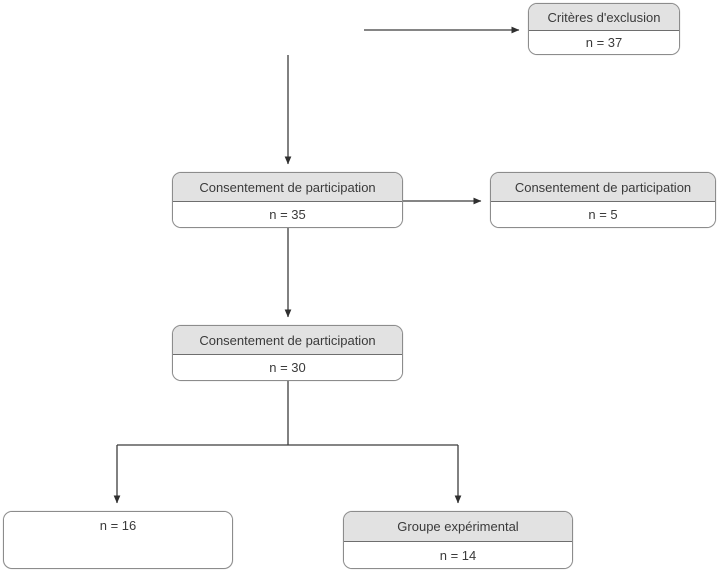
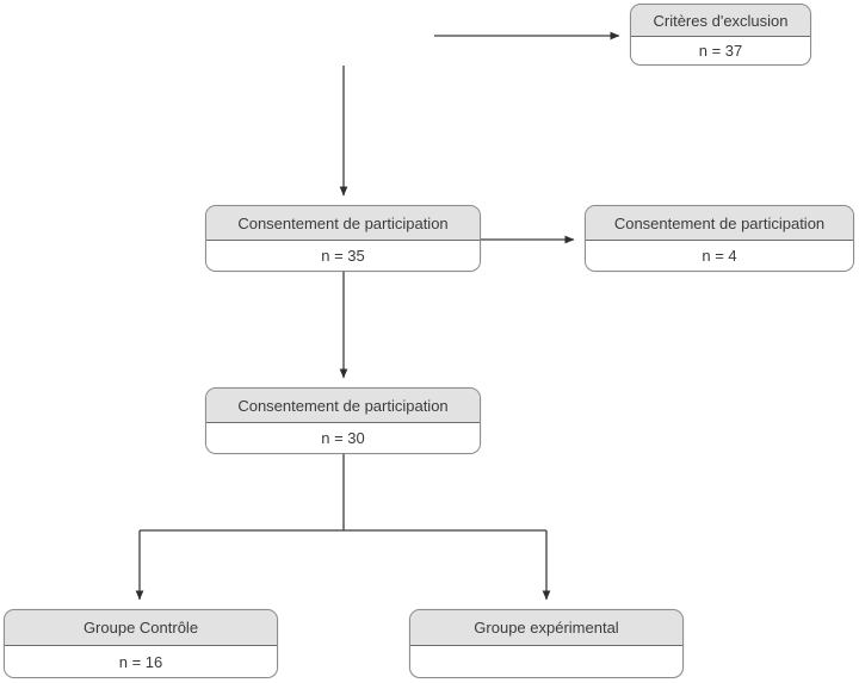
  Critères d'exclusion
  n = 37
  Consentement de participation
  n = 35
  Consentement de participation
- n = 5
+ n = 4
  Consentement de participation
  n = 30
+ Groupe Contrôle
  n = 16
  Groupe expérimental
- n = 14
